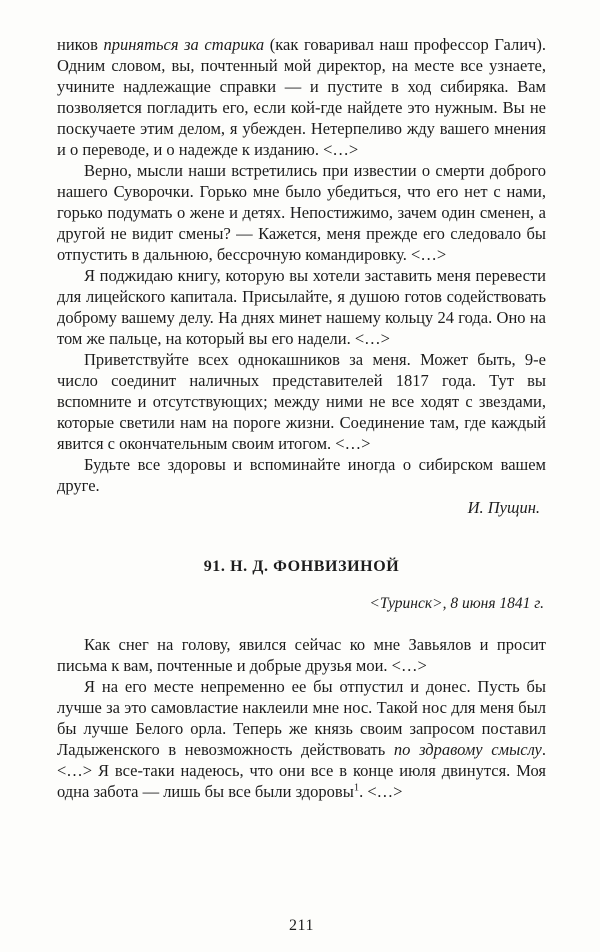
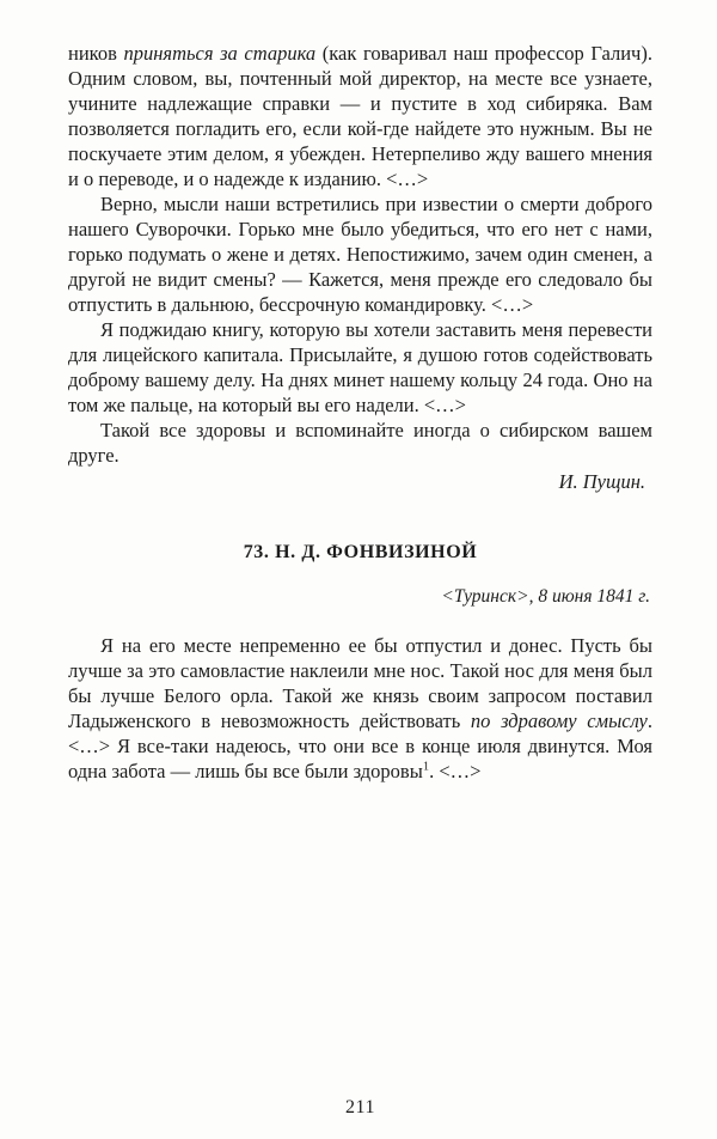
  ников приняться за старика (как говаривал наш профессор Галич). Одним словом, вы, почтенный мой директор, на месте все узнаете, учините надлежащие справки — и пустите в ход сибиряка. Вам позволяется погладить его, если кой-где найдете это нужным. Вы не поскучаете этим делом, я убежден. Нетерпеливо жду вашего мнения и о переводе, и о надежде к изданию. <…>
  Верно, мысли наши встретились при известии о смерти доброго нашего Суворочки. Горько мне было убедиться, что его нет с нами, горько подумать о жене и детях. Непостижимо, зачем один сменен, а другой не видит смены? — Кажется, меня прежде его следовало бы отпустить в дальнюю, бессрочную командировку. <…>
  Я поджидаю книгу, которую вы хотели заставить меня перевести для лицейского капитала. Присылайте, я душою готов содействовать доброму вашему делу. На днях минет нашему кольцу 24 года. Оно на том же пальце, на который вы его надели. <…>
- Приветствуйте всех однокашников за меня. Может быть, 9-е число соединит наличных представителей 1817 года. Тут вы вспомните и отсутствующих; между ними не все ходят с звездами, которые светили нам на пороге жизни. Соединение там, где каждый явится с окончательным своим итогом. <…>
- Будьте все здоровы и вспоминайте иногда о сибирском вашем друге.
+ Такой все здоровы и вспоминайте иногда о сибирском вашем друге.
  И. Пущин.
- 91. Н. Д. ФОНВИЗИНОЙ
+ 73. Н. Д. ФОНВИЗИНОЙ
  <Туринск>, 8 июня 1841 г.
- Как снег на голову, явился сейчас ко мне Завьялов и просит письма к вам, почтенные и добрые друзья мои. <…>
- Я на его месте непременно ее бы отпустил и донес. Пусть бы лучше за это самовластие наклеили мне нос. Такой нос для меня был бы лучше Белого орла. Теперь же князь своим запросом поставил Ладыженского в невозможность действовать по здравому смыслу. <…> Я все-таки надеюсь, что они все в конце июля двинутся. Моя одна забота — лишь бы все были здоровы1. <…>
+ Я на его месте непременно ее бы отпустил и донес. Пусть бы лучше за это самовластие наклеили мне нос. Такой нос для меня был бы лучше Белого орла. Такой же князь своим запросом поставил Ладыженского в невозможность действовать по здравому смыслу. <…> Я все-таки надеюсь, что они все в конце июля двинутся. Моя одна забота — лишь бы все были здоровы1. <…>
  211
